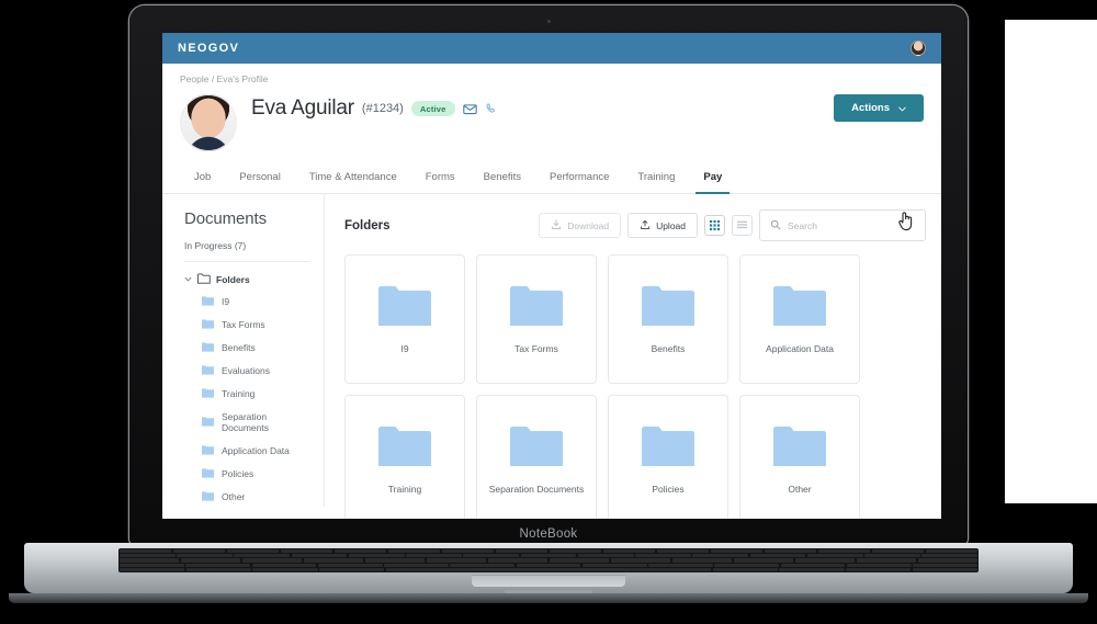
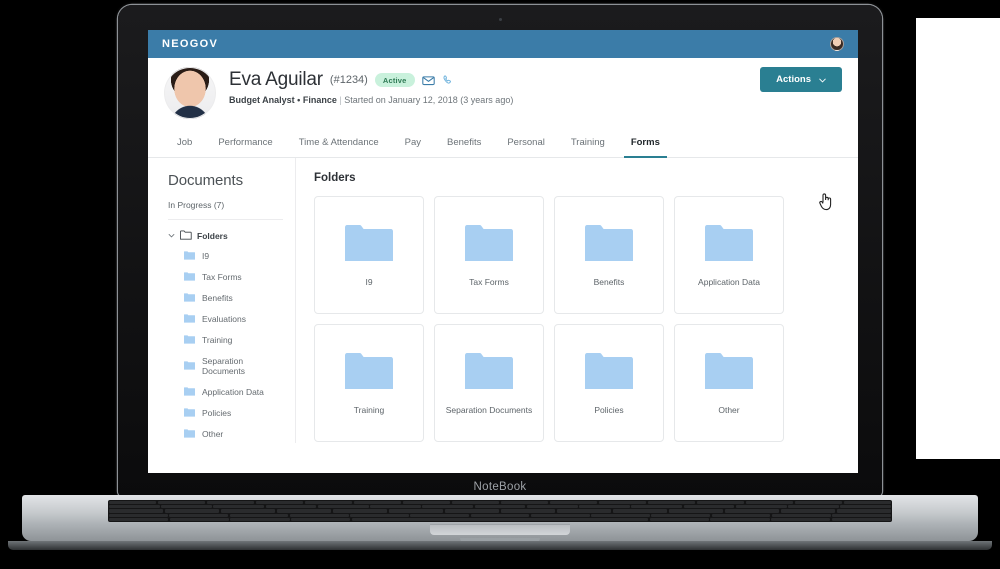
  NoteBook
  NEOGOV
- People / Eva's Profile
  Eva Aguilar
  (#1234)
  Active
+ Budget Analyst • Finance | Started on January 12, 2018 (3 years ago)
  Actions
  Job
- Personal
+ Performance
  Time & Attendance
- Forms
+ Pay
  Benefits
- Performance
+ Personal
  Training
- Pay
+ Forms
  Documents
  In Progress (7)
  Folders
  I9
  Tax Forms
  Benefits
  Evaluations
  Training
  Separation Documents
  Application Data
  Policies
  Other
  Folders
- Download
- Upload
- Search
  I9
  Tax Forms
  Benefits
  Application Data
  Training
  Separation Documents
  Policies
  Other
